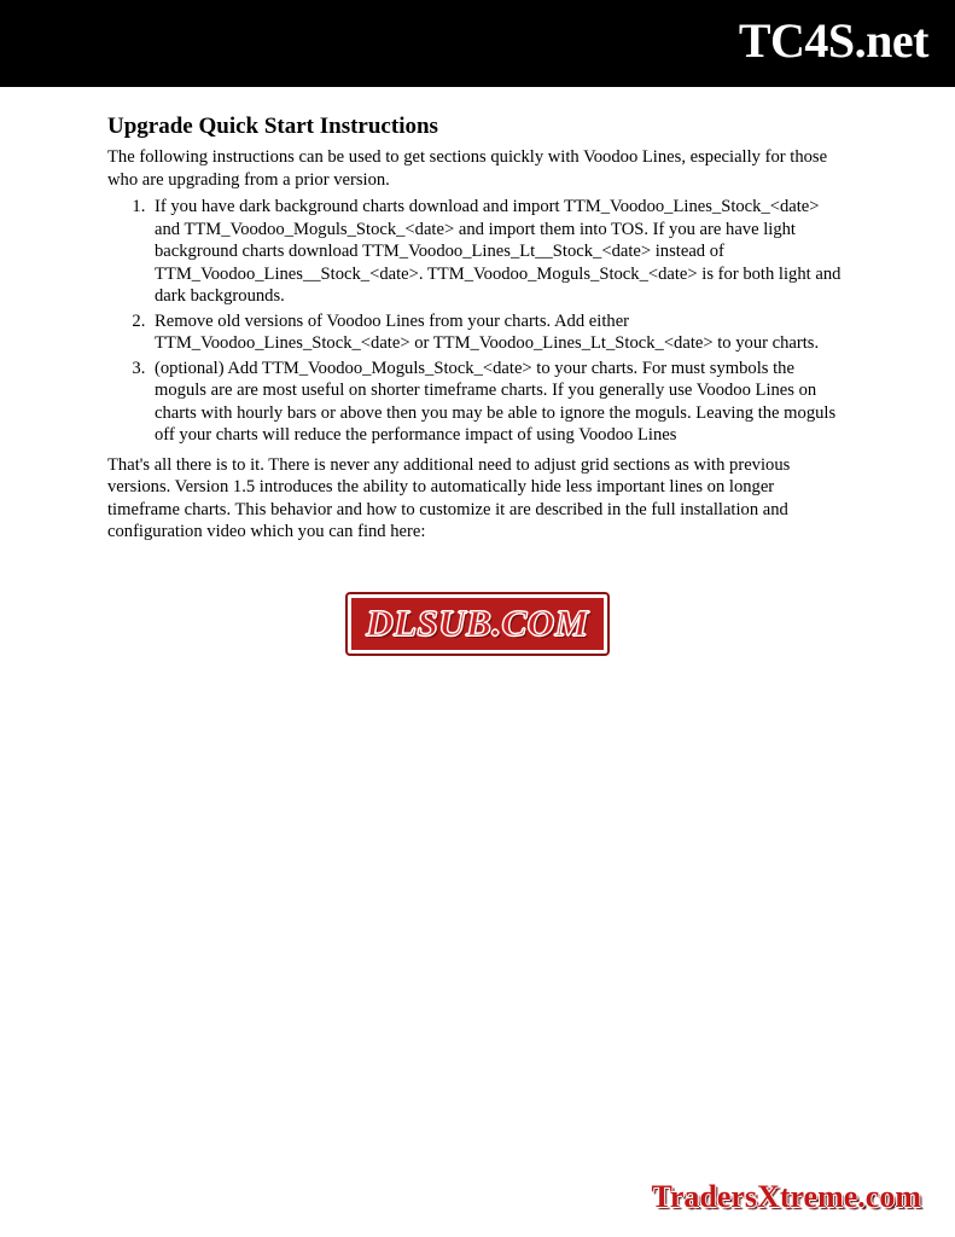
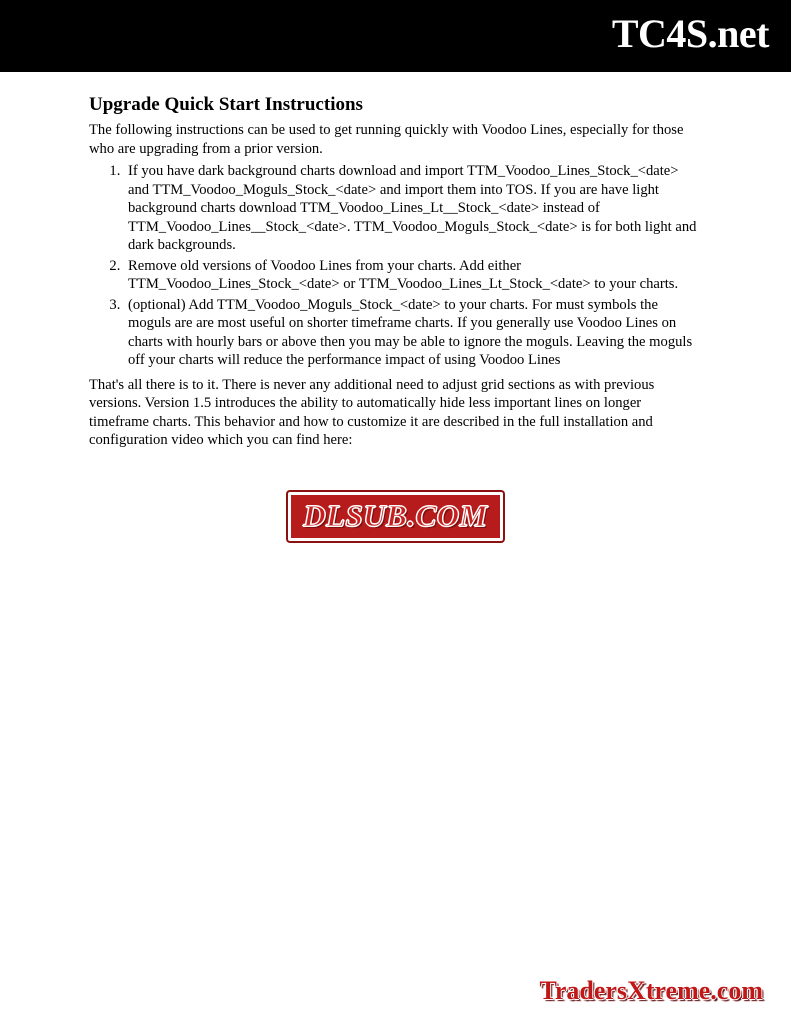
  TC4S.net
  Upgrade Quick Start Instructions
- The following instructions can be used to get sections quickly with Voodoo Lines, especially for those who are upgrading from a prior version.
+ The following instructions can be used to get running quickly with Voodoo Lines, especially for those who are upgrading from a prior version.
  If you have dark background charts download and import TTM_Voodoo_Lines_Stock_<date> and TTM_Voodoo_Moguls_Stock_<date> and import them into TOS. If you are have light background charts download TTM_Voodoo_Lines_Lt__Stock_<date> instead of TTM_Voodoo_Lines__Stock_<date>. TTM_Voodoo_Moguls_Stock_<date> is for both light and dark backgrounds.
  Remove old versions of Voodoo Lines from your charts. Add either TTM_Voodoo_Lines_Stock_<date> or TTM_Voodoo_Lines_Lt_Stock_<date> to your charts.
  (optional) Add TTM_Voodoo_Moguls_Stock_<date> to your charts. For must symbols the moguls are are most useful on shorter timeframe charts. If you generally use Voodoo Lines on charts with hourly bars or above then you may be able to ignore the moguls. Leaving the moguls off your charts will reduce the performance impact of using Voodoo Lines
  That's all there is to it. There is never any additional need to adjust grid sections as with previous versions. Version 1.5 introduces the ability to automatically hide less important lines on longer timeframe charts. This behavior and how to customize it are described in the full installation and configuration video which you can find here:
  DLSUB.COM
  TradersXtreme.com
